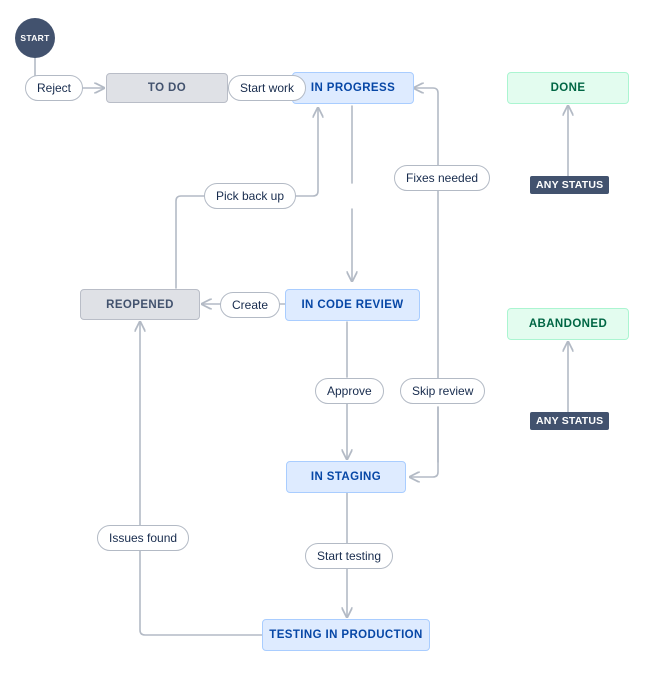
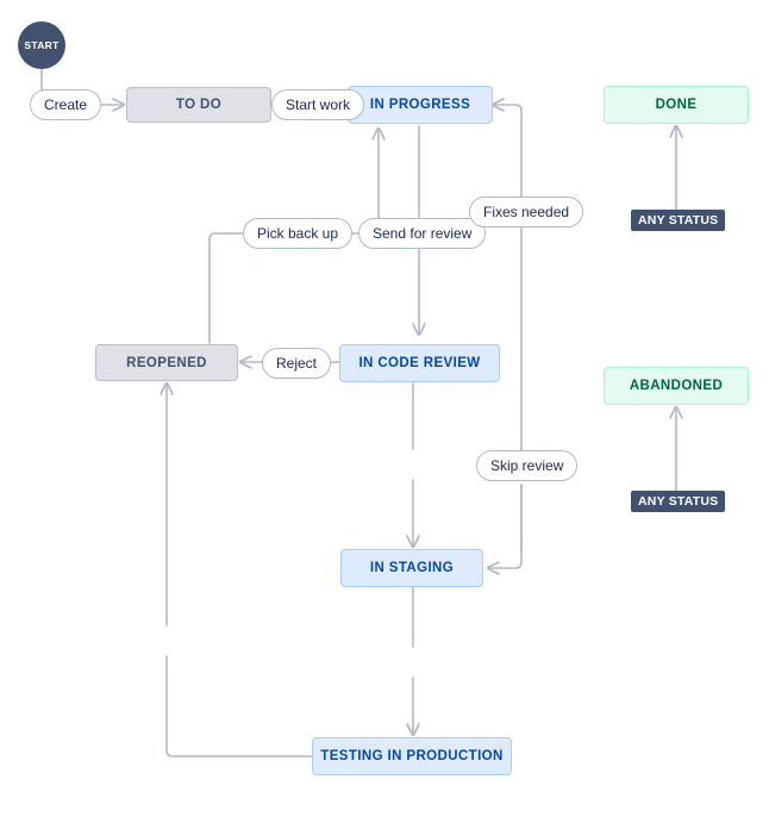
  START
  TO DO
  IN PROGRESS
  DONE
  REOPENED
  IN CODE REVIEW
  ABANDONED
  IN STAGING
  TESTING IN PRODUCTION
- Reject
+ Create
  Start work
+ Send for review
  Pick back up
  Fixes needed
- Create
+ Reject
- Approve
  Skip review
- Start testing
- Issues found
  ANY STATUS
  ANY STATUS
